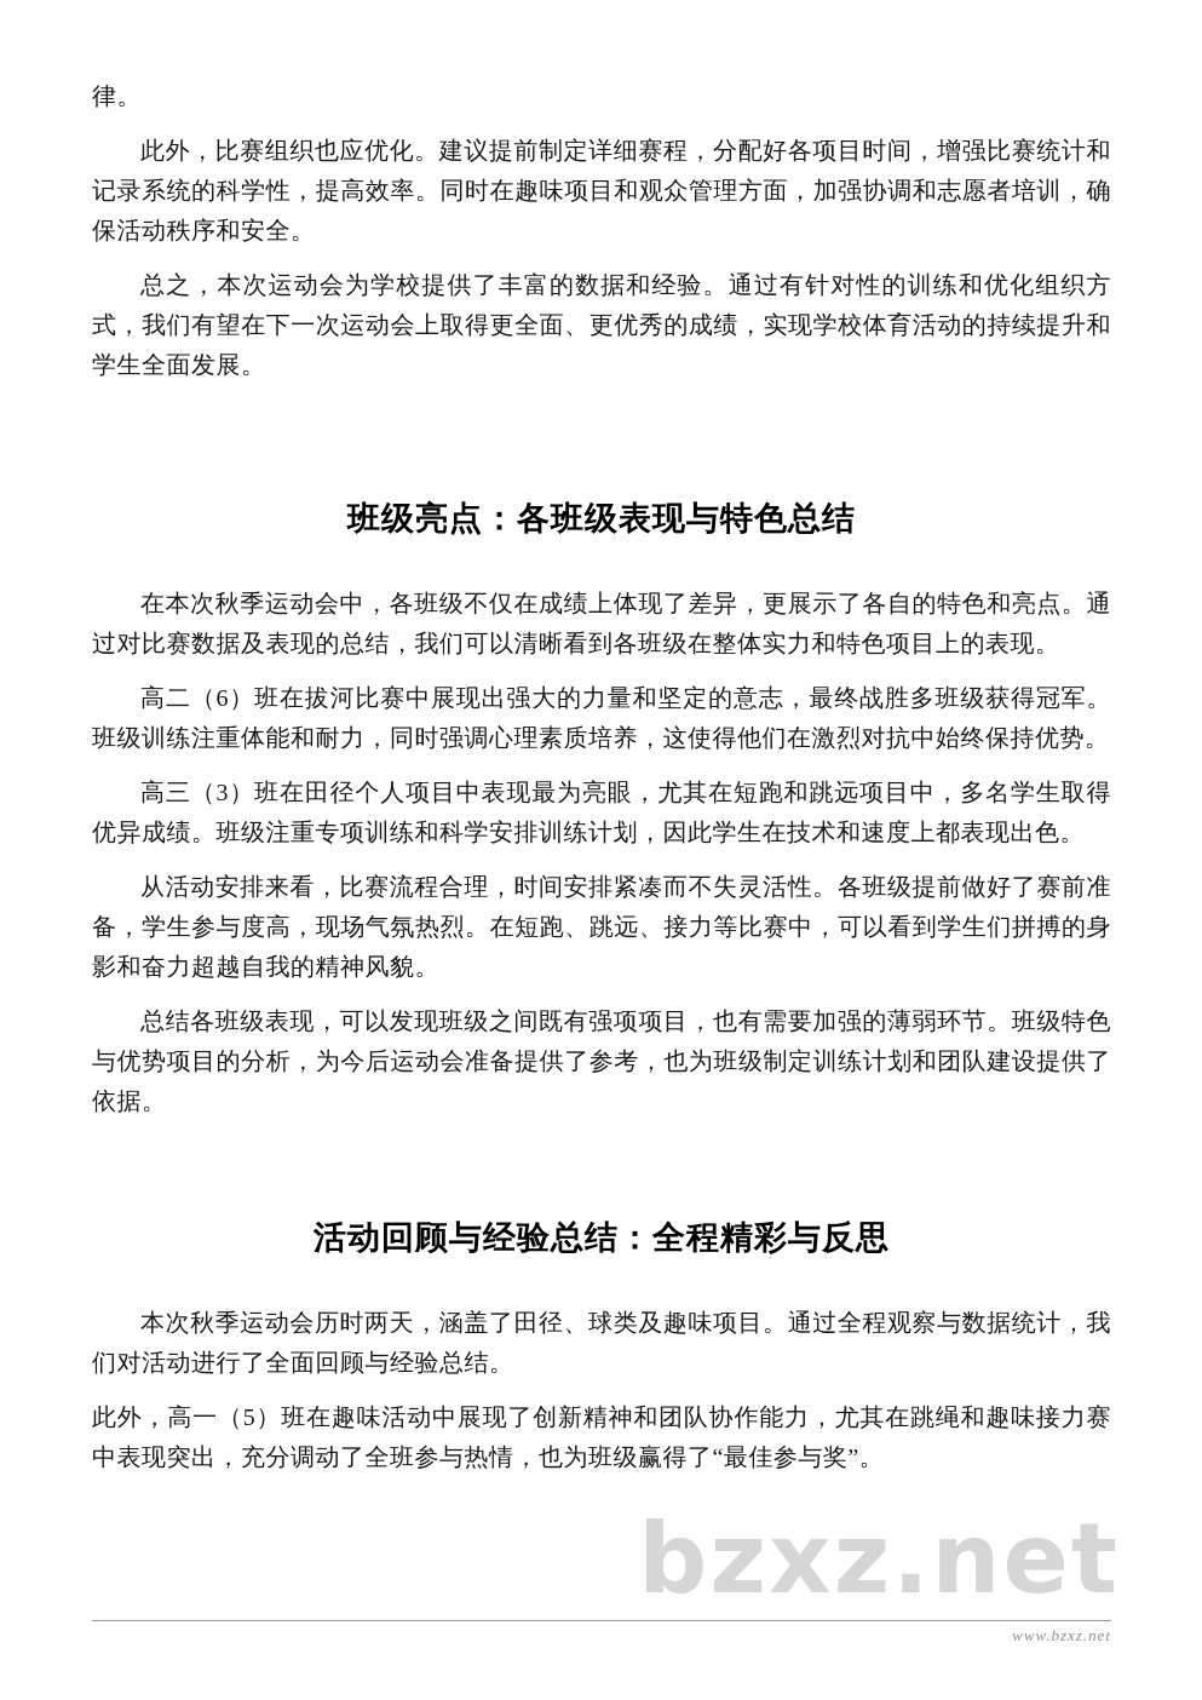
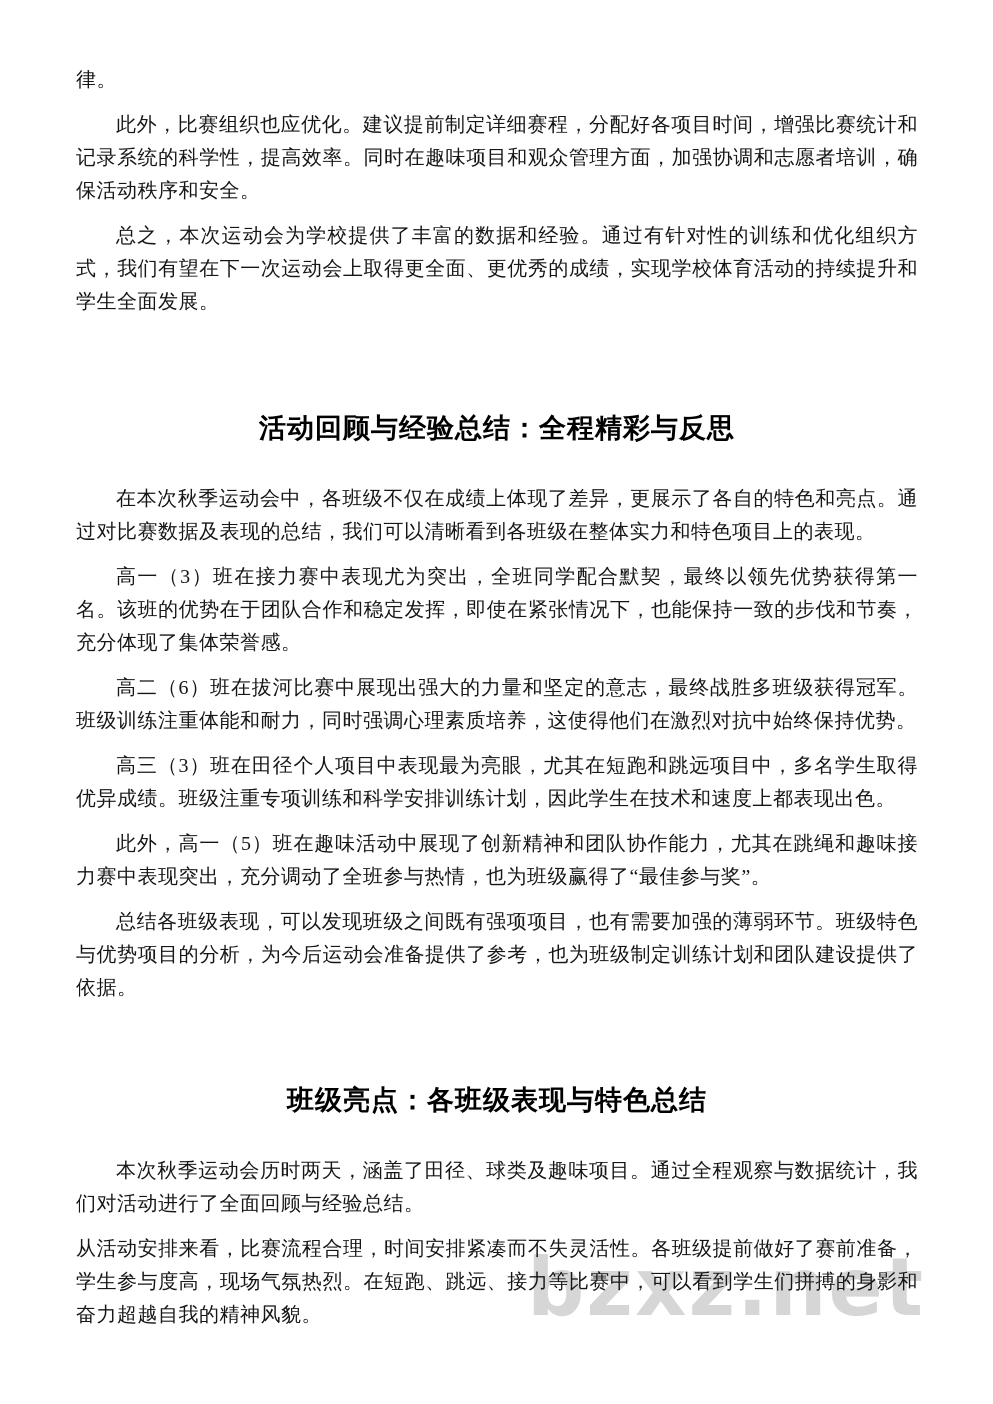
  律。
  此外，比赛组织也应优化。建议提前制定详细赛程，分配好各项目时间，增强比赛统计和记录系统的科学性，提高效率。同时在趣味项目和观众管理方面，加强协调和志愿者培训，确保活动秩序和安全。
  总之，本次运动会为学校提供了丰富的数据和经验。通过有针对性的训练和优化组织方式，我们有望在下一次运动会上取得更全面、更优秀的成绩，实现学校体育活动的持续提升和学生全面发展。
- 班级亮点：各班级表现与特色总结
+ 活动回顾与经验总结：全程精彩与反思
  在本次秋季运动会中，各班级不仅在成绩上体现了差异，更展示了各自的特色和亮点。通过对比赛数据及表现的总结，我们可以清晰看到各班级在整体实力和特色项目上的表现。
+ 高一（3）班在接力赛中表现尤为突出，全班同学配合默契，最终以领先优势获得第一名。该班的优势在于团队合作和稳定发挥，即使在紧张情况下，也能保持一致的步伐和节奏，充分体现了集体荣誉感。
  高二（6）班在拔河比赛中展现出强大的力量和坚定的意志，最终战胜多班级获得冠军。班级训练注重体能和耐力，同时强调心理素质培养，这使得他们在激烈对抗中始终保持优势。
  高三（3）班在田径个人项目中表现最为亮眼，尤其在短跑和跳远项目中，多名学生取得优异成绩。班级注重专项训练和科学安排训练计划，因此学生在技术和速度上都表现出色。
- 从活动安排来看，比赛流程合理，时间安排紧凑而不失灵活性。各班级提前做好了赛前准备，学生参与度高，现场气氛热烈。在短跑、跳远、接力等比赛中，可以看到学生们拼搏的身影和奋力超越自我的精神风貌。
+ 此外，高一（5）班在趣味活动中展现了创新精神和团队协作能力，尤其在跳绳和趣味接力赛中表现突出，充分调动了全班参与热情，也为班级赢得了“最佳参与奖”。
  总结各班级表现，可以发现班级之间既有强项项目，也有需要加强的薄弱环节。班级特色与优势项目的分析，为今后运动会准备提供了参考，也为班级制定训练计划和团队建设提供了依据。
- 活动回顾与经验总结：全程精彩与反思
+ 班级亮点：各班级表现与特色总结
  本次秋季运动会历时两天，涵盖了田径、球类及趣味项目。通过全程观察与数据统计，我们对活动进行了全面回顾与经验总结。
- 此外，高一（5）班在趣味活动中展现了创新精神和团队协作能力，尤其在跳绳和趣味接力赛中表现突出，充分调动了全班参与热情，也为班级赢得了“最佳参与奖”。
+ 从活动安排来看，比赛流程合理，时间安排紧凑而不失灵活性。各班级提前做好了赛前准备，学生参与度高，现场气氛热烈。在短跑、跳远、接力等比赛中，可以看到学生们拼搏的身影和奋力超越自我的精神风貌。
  bzxz.net
- www.bzxz.net
